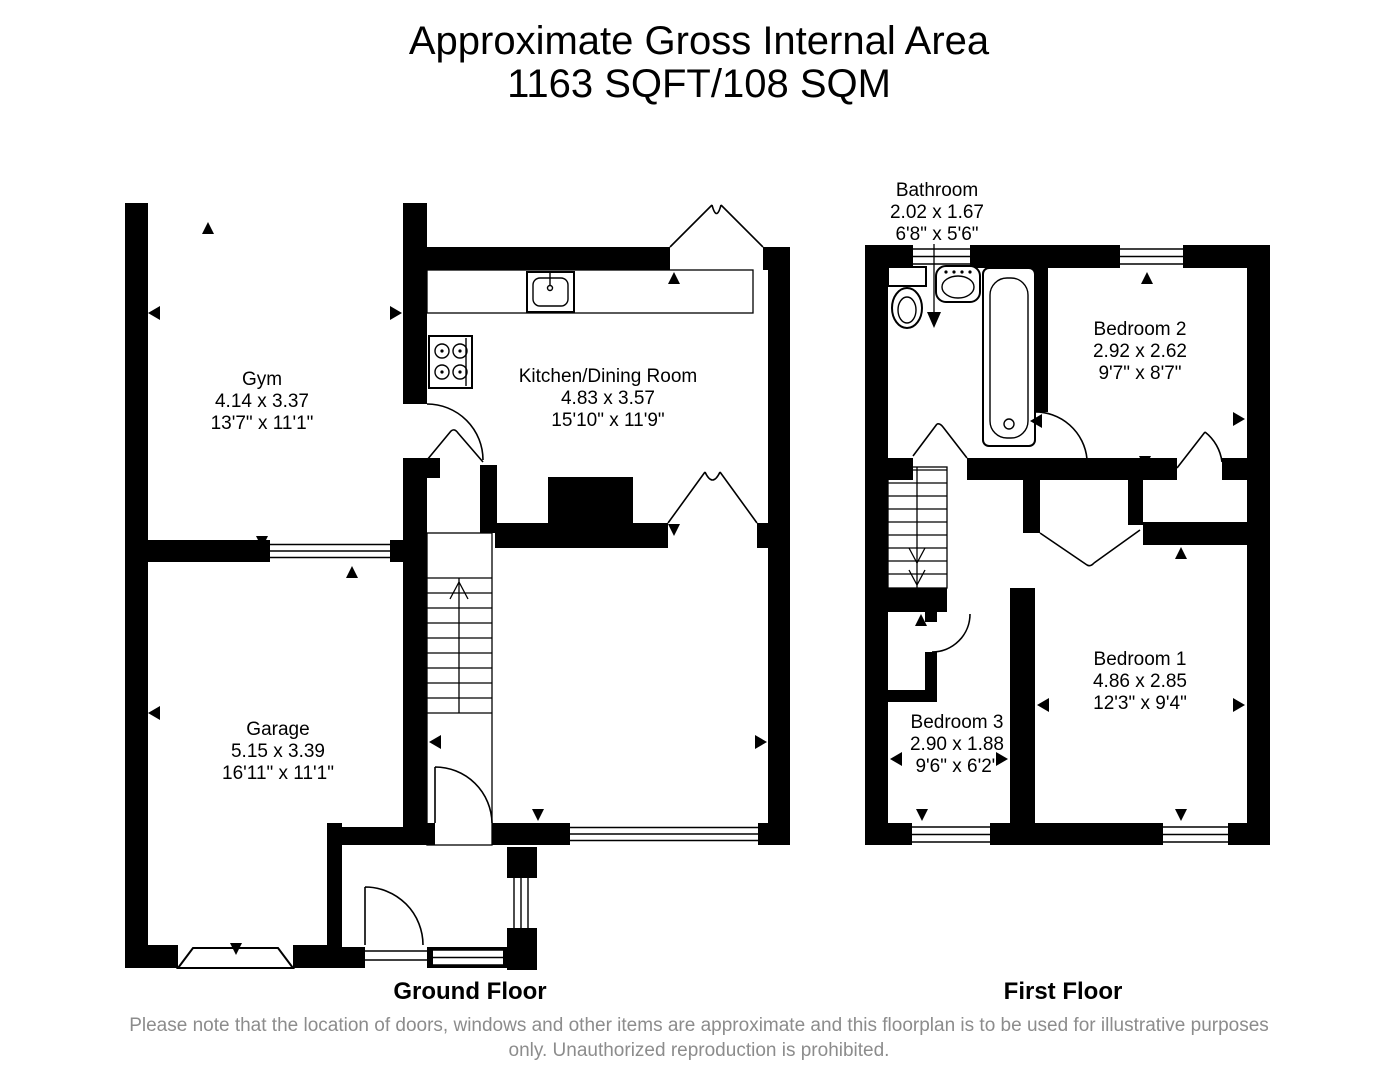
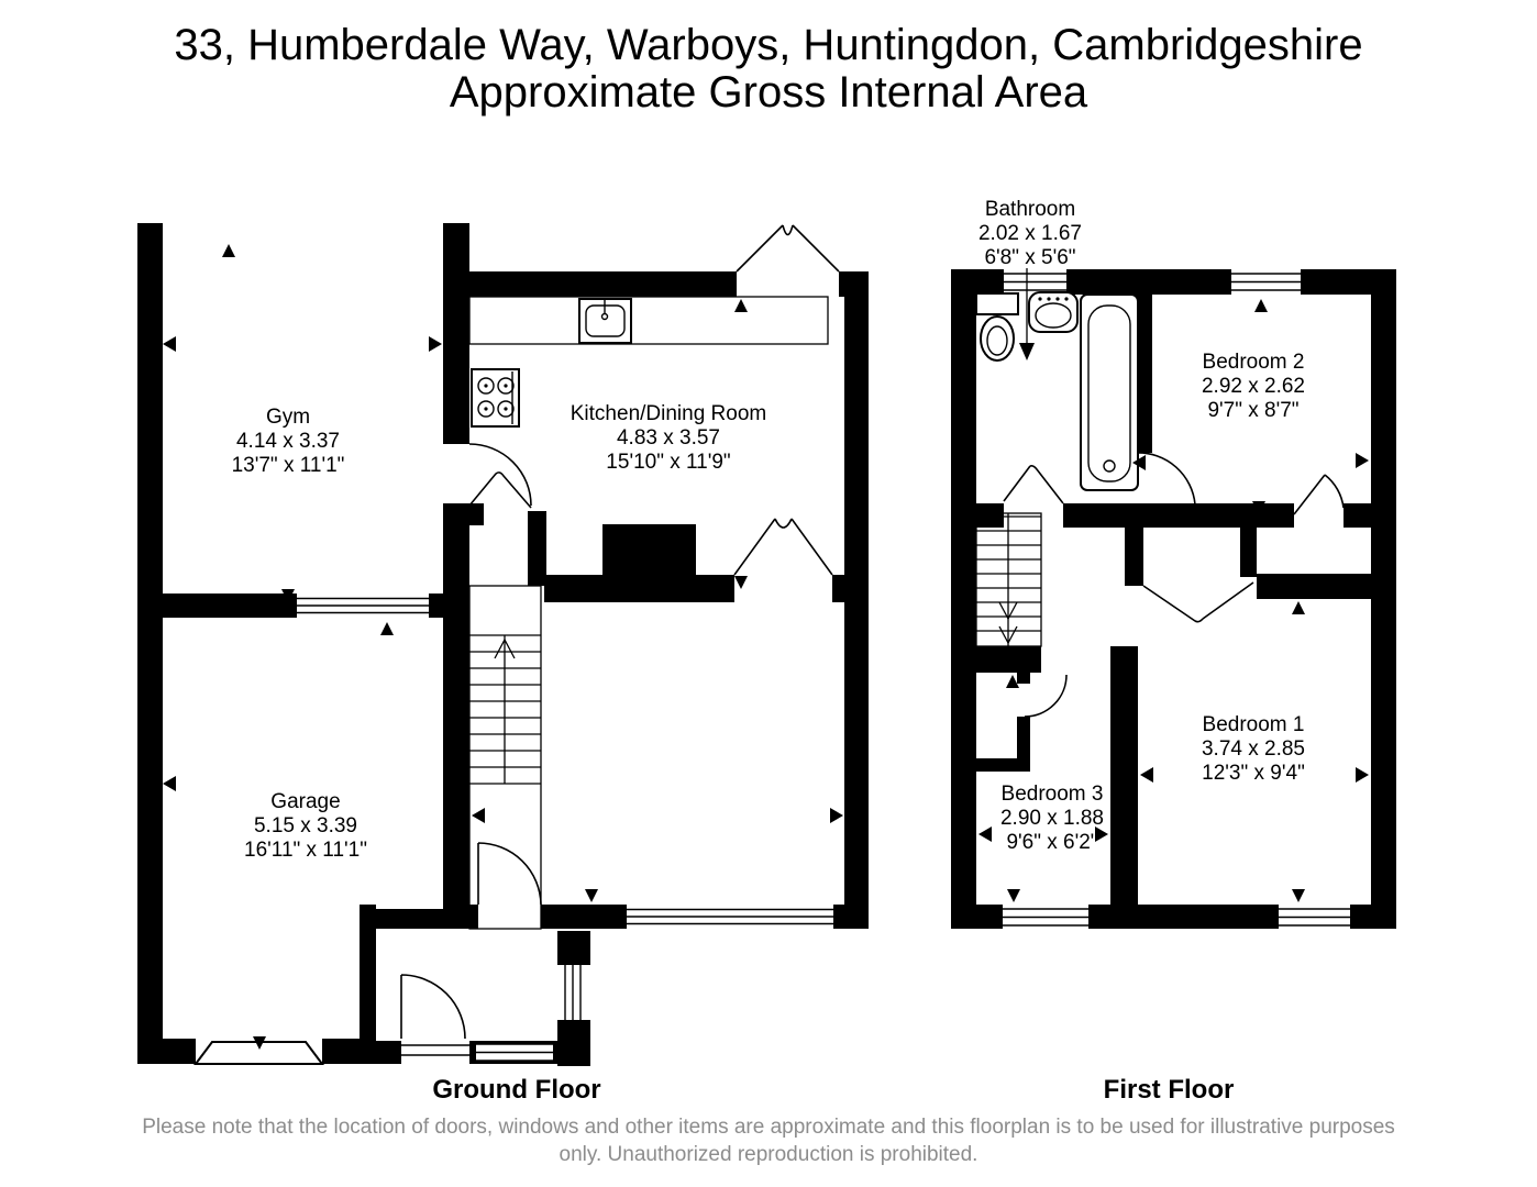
+ 33, Humberdale Way, Warboys, Huntingdon, Cambridgeshire
  Approximate Gross Internal Area
- 1163 SQFT/108 SQM
  Gym
  4.14 x 3.37
  13'7" x 11'1"
  Kitchen/Dining Room
  4.83 x 3.57
  15'10" x 11'9"
  Garage
  5.15 x 3.39
  16'11" x 11'1"
  Bathroom
  2.02 x 1.67
  6'8" x 5'6"
  Bedroom 2
  2.92 x 2.62
  9'7" x 8'7"
  Bedroom 1
- 4.86 x 2.85
+ 3.74 x 2.85
  12'3" x 9'4"
  Bedroom 3
  2.90 x 1.88
  9'6" x 6'2"
  Ground Floor
  First Floor
  Please note that the location of doors, windows and other items are approximate and this floorplan is to be used for illustrative purposes only. Unauthorized reproduction is prohibited.
